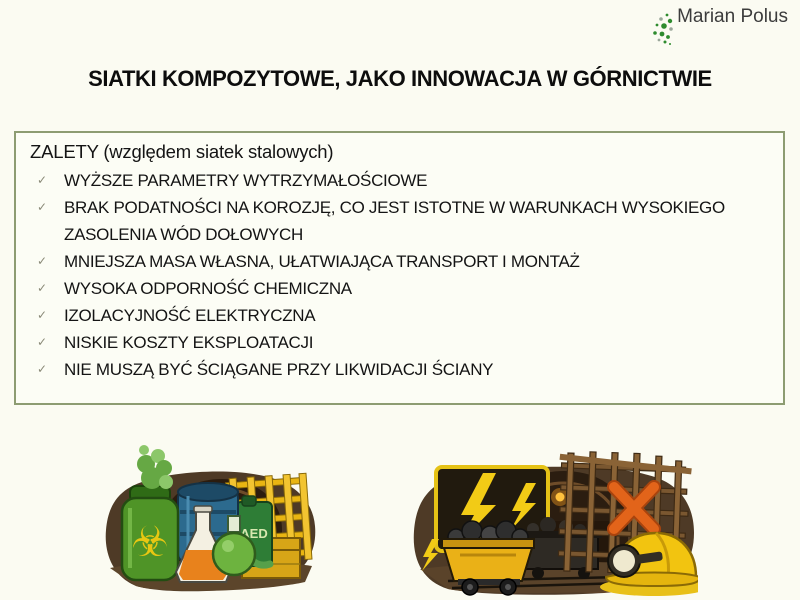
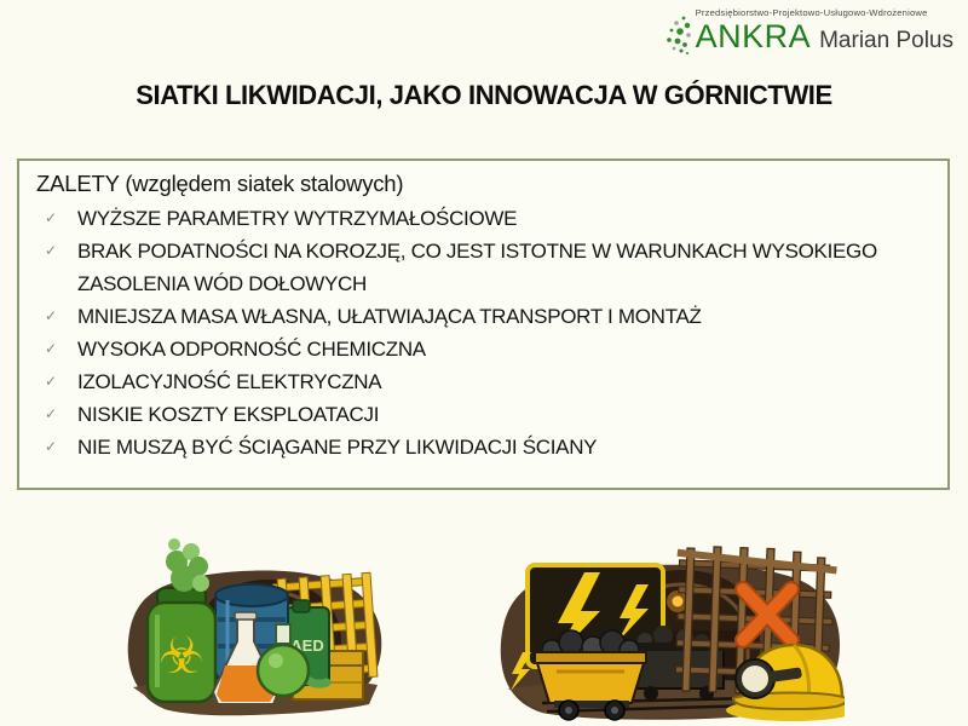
+ Przedsiębiorstwo-Projektowo-Usługowo-Wdrożeniowe
+ ANKRA
  Marian Polus
- SIATKI KOMPOZYTOWE, JAKO INNOWACJA W GÓRNICTWIE
+ SIATKI LIKWIDACJI, JAKO INNOWACJA W GÓRNICTWIE
  ZALETY (względem siatek stalowych)
  ✓
  WYŻSZE PARAMETRY WYTRZYMAŁOŚCIOWE
  ✓
  BRAK PODATNOŚCI NA KOROZJĘ, CO JEST ISTOTNE W WARUNKACH WYSOKIEGO ZASOLENIA WÓD DOŁOWYCH
  ✓
  MNIEJSZA MASA WŁASNA, UŁATWIAJĄCA TRANSPORT I MONTAŻ
  ✓
  WYSOKA ODPORNOŚĆ CHEMICZNA
  ✓
  IZOLACYJNOŚĆ ELEKTRYCZNA
  ✓
  NISKIE KOSZTY EKSPLOATACJI
  ✓
  NIE MUSZĄ BYĆ ŚCIĄGANE PRZY LIKWIDACJI ŚCIANY
  AED
  ☣
